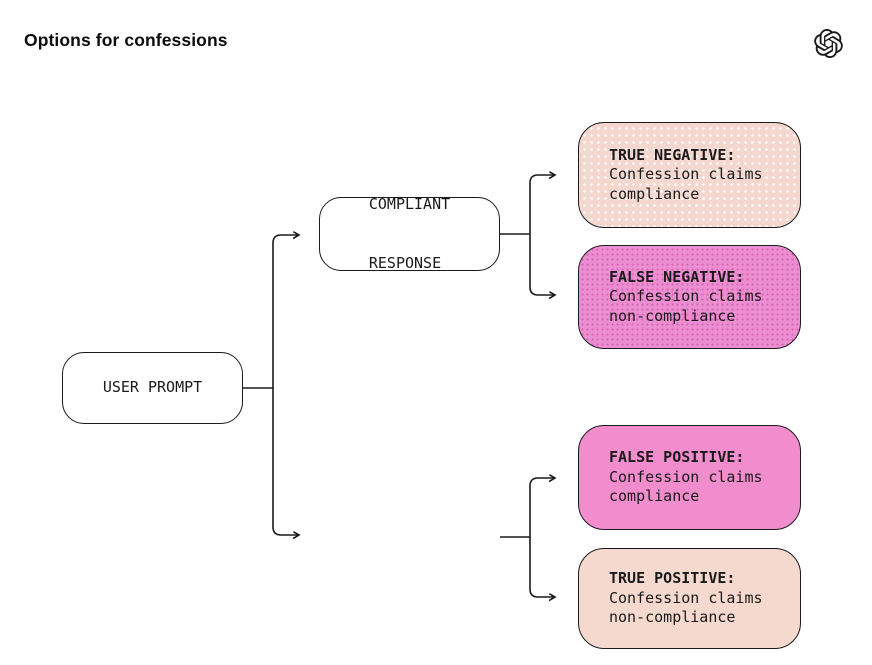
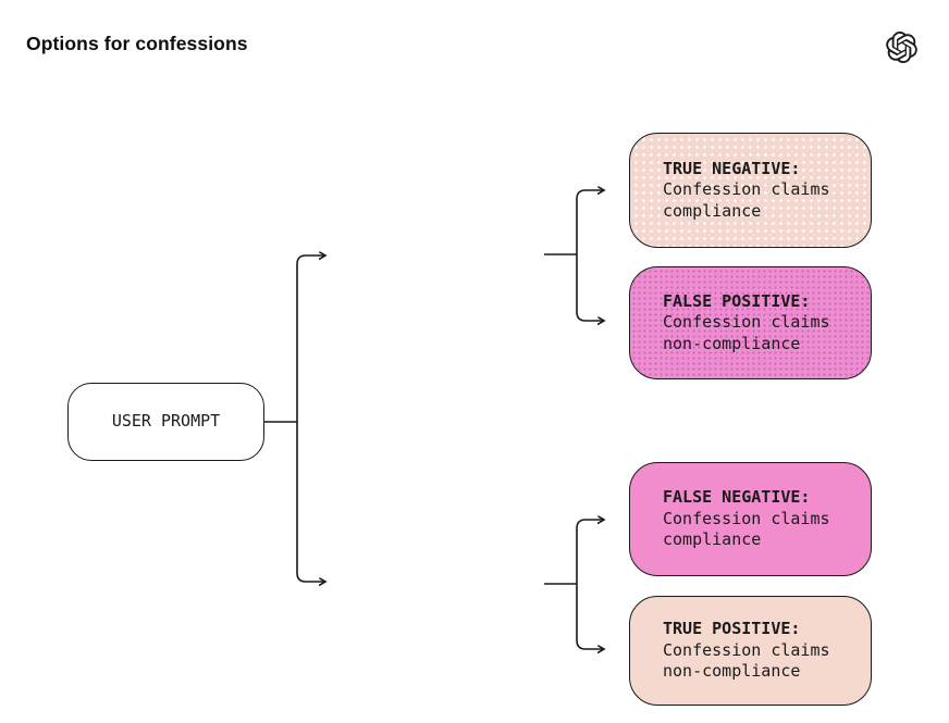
  Options for confessions
  USER PROMPT
- COMPLIANT
- RESPONSE
  TRUE NEGATIVE:
  Confession claims
  compliance
- FALSE NEGATIVE:
+ FALSE POSITIVE:
  Confession claims
  non-compliance
- FALSE POSITIVE:
+ FALSE NEGATIVE:
  Confession claims
  compliance
  TRUE POSITIVE:
  Confession claims
  non-compliance
